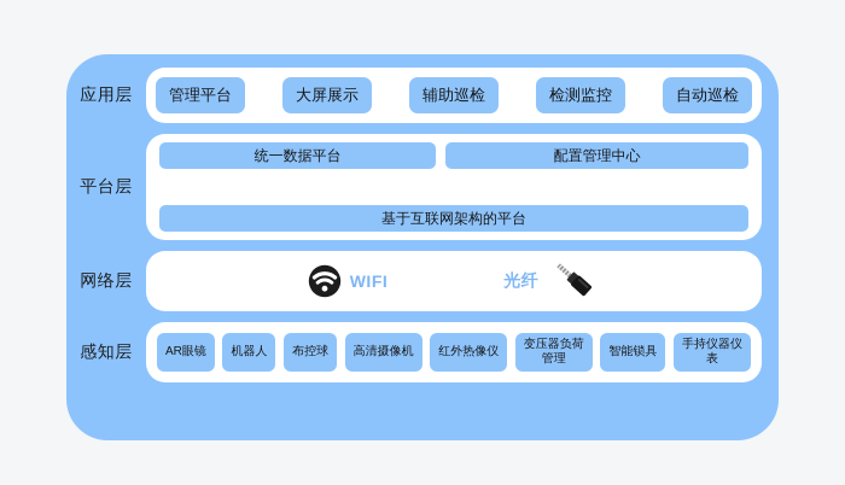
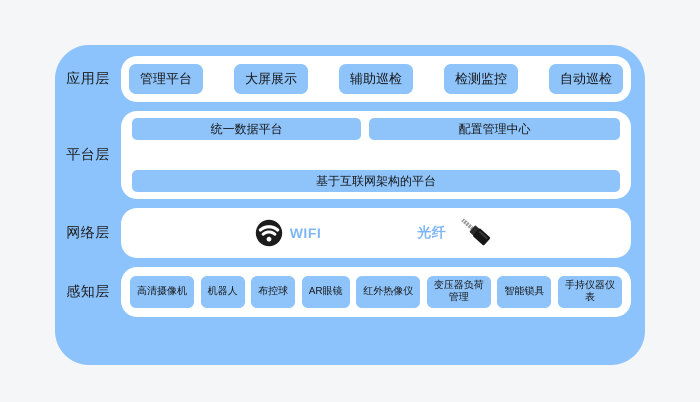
  应用层
  管理平台
  大屏展示
  辅助巡检
  检测监控
  自动巡检
  平台层
  统一数据平台
  配置管理中心
  基于互联网架构的平台
  网络层
  WIFI
  光纤
  感知层
- AR眼镜
+ 高清摄像机
  机器人
  布控球
- 高清摄像机
+ AR眼镜
  红外热像仪
  变压器负荷管理
  智能锁具
  手持仪器仪表
